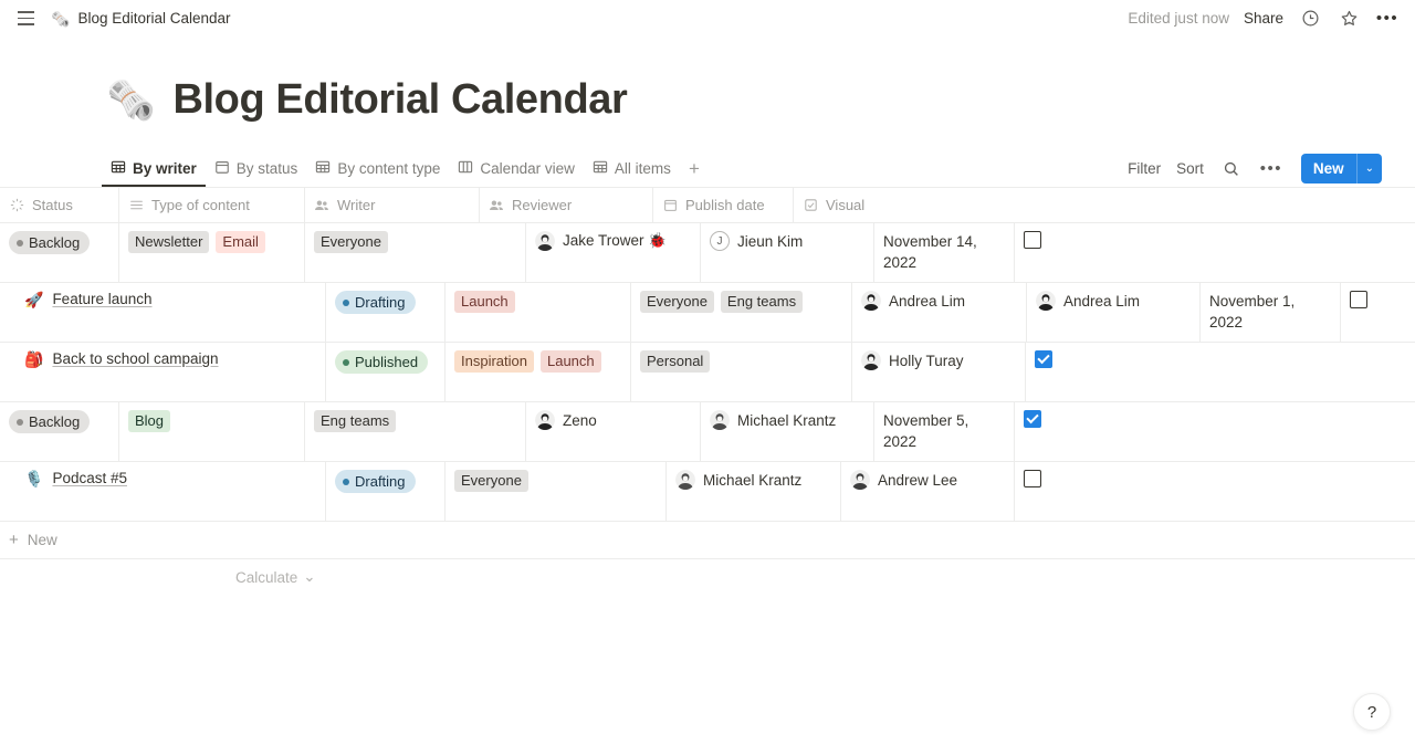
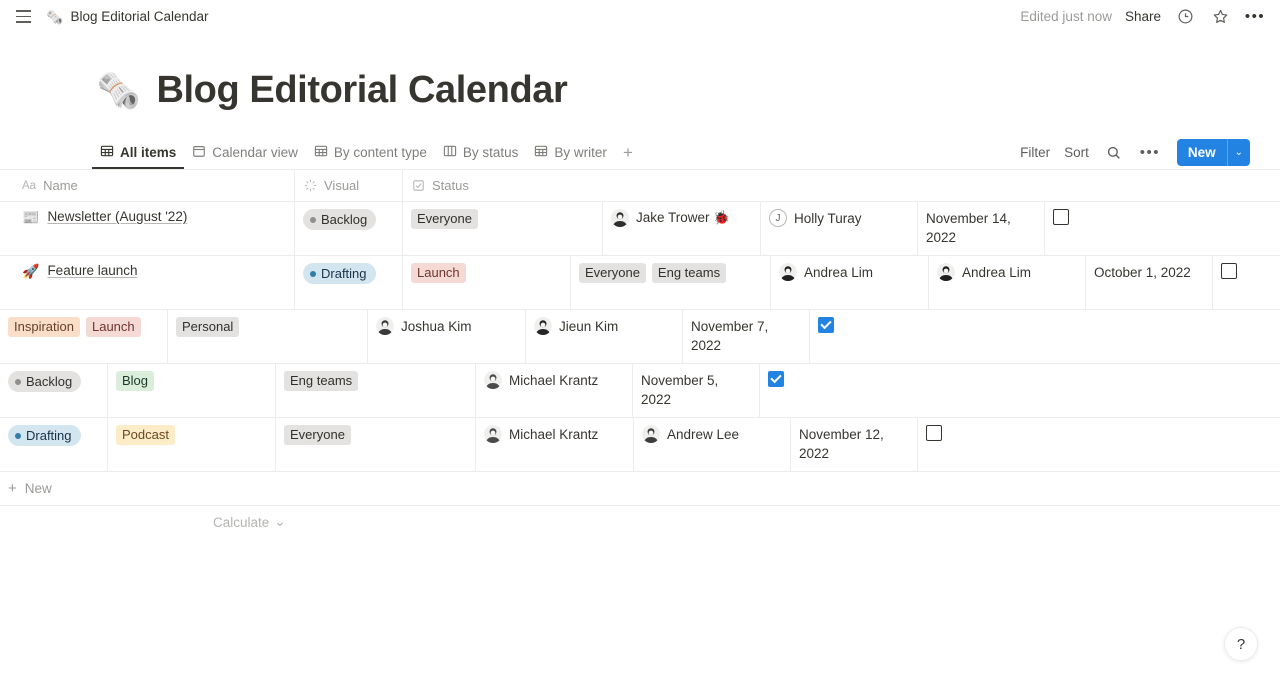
  🗞️
  Blog Editorial Calendar
  Edited just now
  Share
  •••
  🗞️
  Blog Editorial Calendar
- By writer
+ All items
- By status
+ Calendar view
  By content type
- Calendar view
+ By status
- All items
+ By writer
  +
  Filter
  Sort
  •••
  New
  ⌄
+ Aa
+ Name
- Status
+ Visual
- Type of content
- Writer
- Reviewer
- Publish date
- Visual
+ Status
+ 📰
+ Newsletter (August '22)
  Backlog
- Newsletter
- Email
  Everyone
  Jake Trower 🐞
  J
- Jieun Kim
+ Holly Turay
  November 14, 2022
  🚀
  Feature launch
  Drafting
  Launch
  Everyone
  Eng teams
  Andrea Lim
  Andrea Lim
- November 1, 2022
+ October 1, 2022
- 🎒
- Back to school campaign
- Published
  Inspiration
  Launch
  Personal
+ Joshua Kim
- Holly Turay
+ Jieun Kim
+ November 7, 2022
  Backlog
  Blog
  Eng teams
- Zeno
  Michael Krantz
  November 5, 2022
- 🎙️
- Podcast #5
  Drafting
+ Podcast
  Everyone
  Michael Krantz
  Andrew Lee
+ November 12, 2022
  +
  New
  Calculate
  ⌄
  ?
